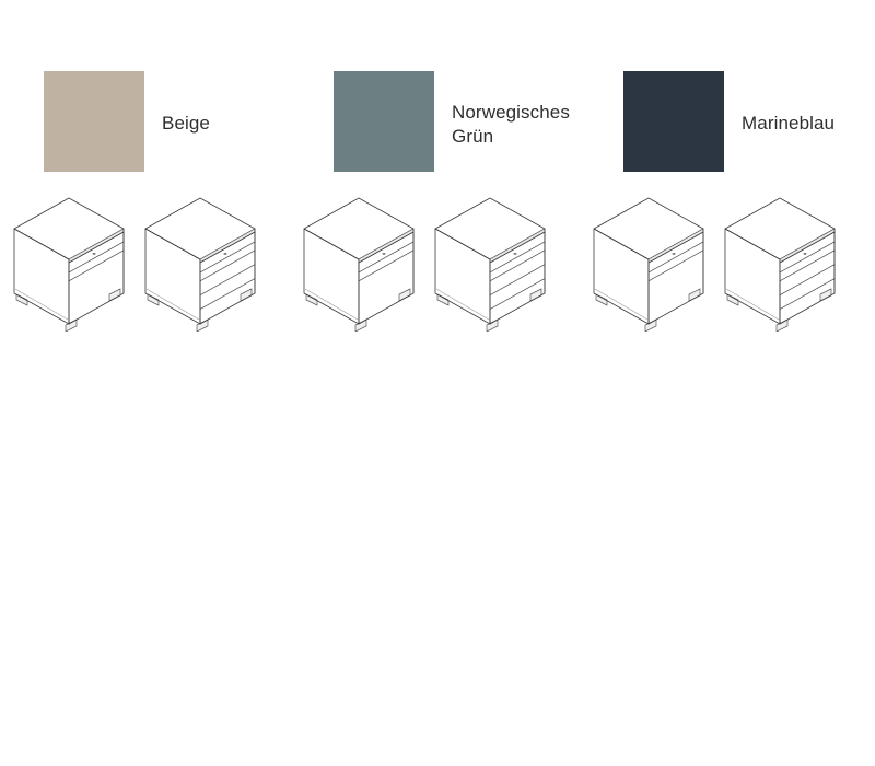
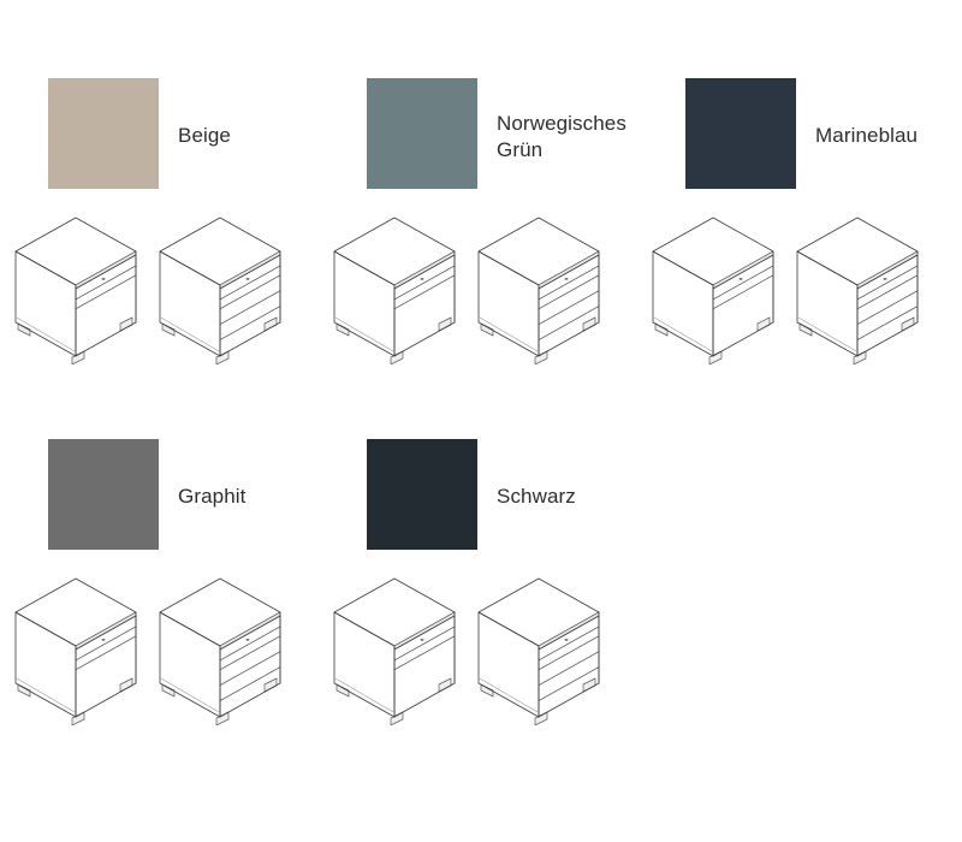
  Beige
  Norwegisches Grün
  Marineblau
+ Graphit
+ Schwarz
